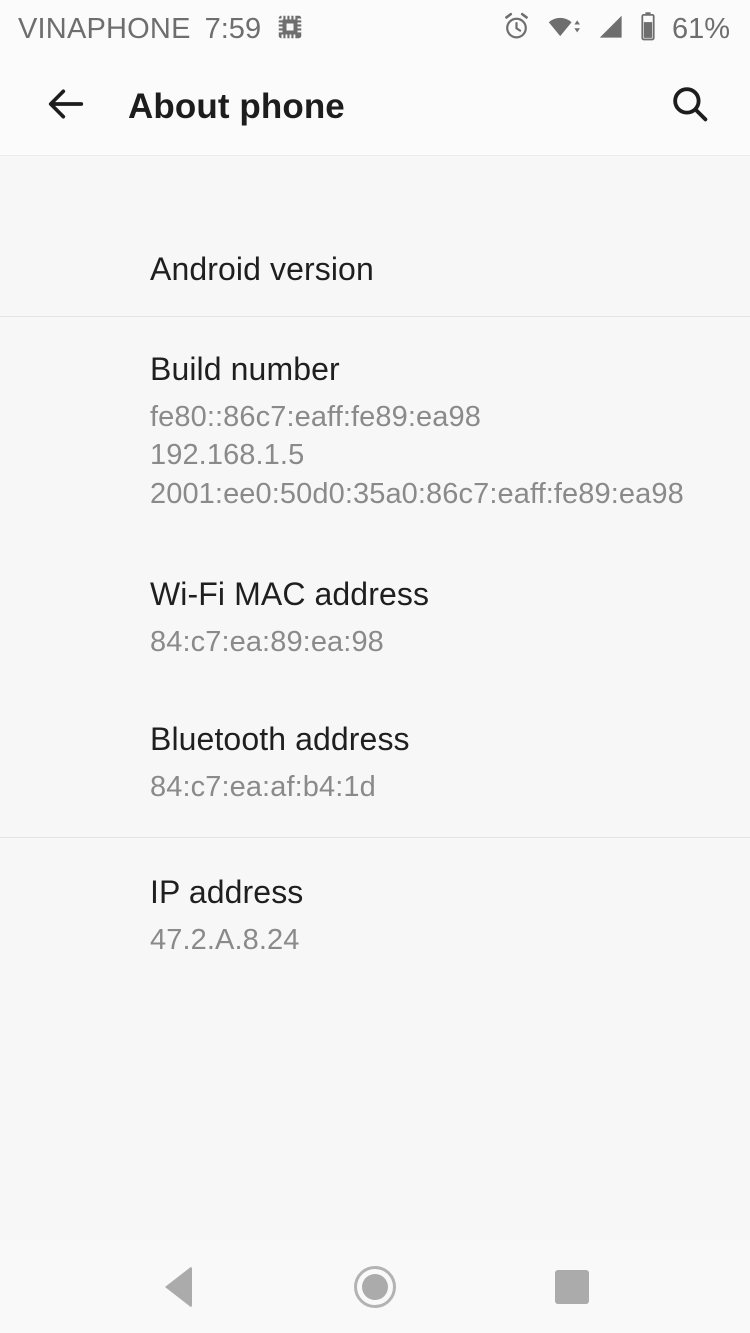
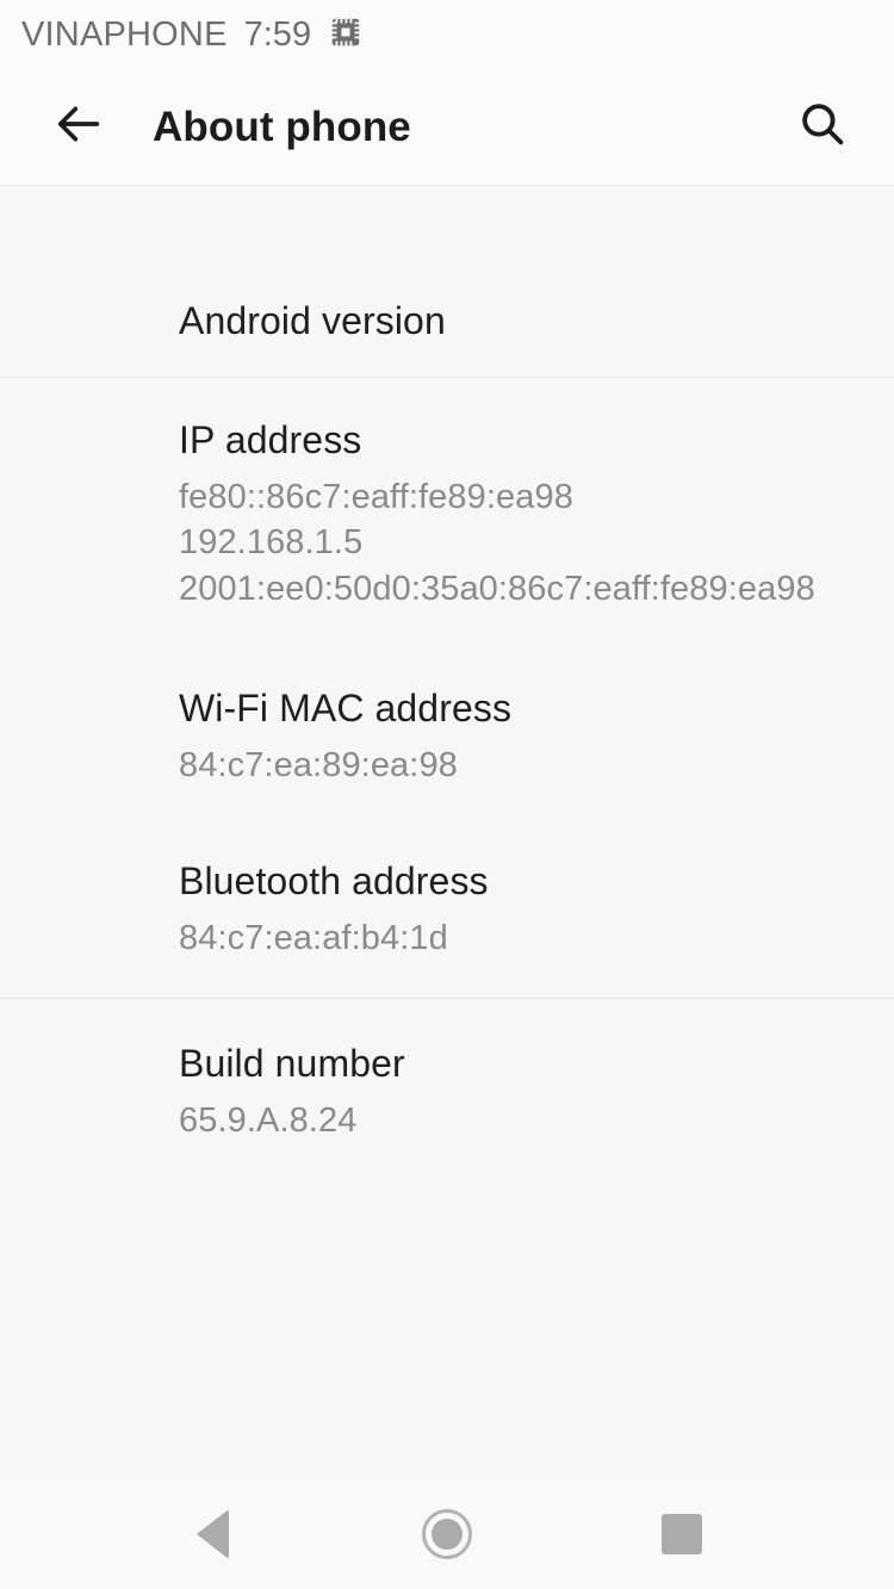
  VINAPHONE
  7:59
- 61%
  About phone
  Android version
- Build number
+ IP address
  fe80::86c7:eaff:fe89:ea98
  192.168.1.5
  2001:ee0:50d0:35a0:86c7:eaff:fe89:ea98
  Wi-Fi MAC address
  84:c7:ea:89:ea:98
  Bluetooth address
  84:c7:ea:af:b4:1d
- IP address
+ Build number
- 47.2.A.8.24
+ 65.9.A.8.24
